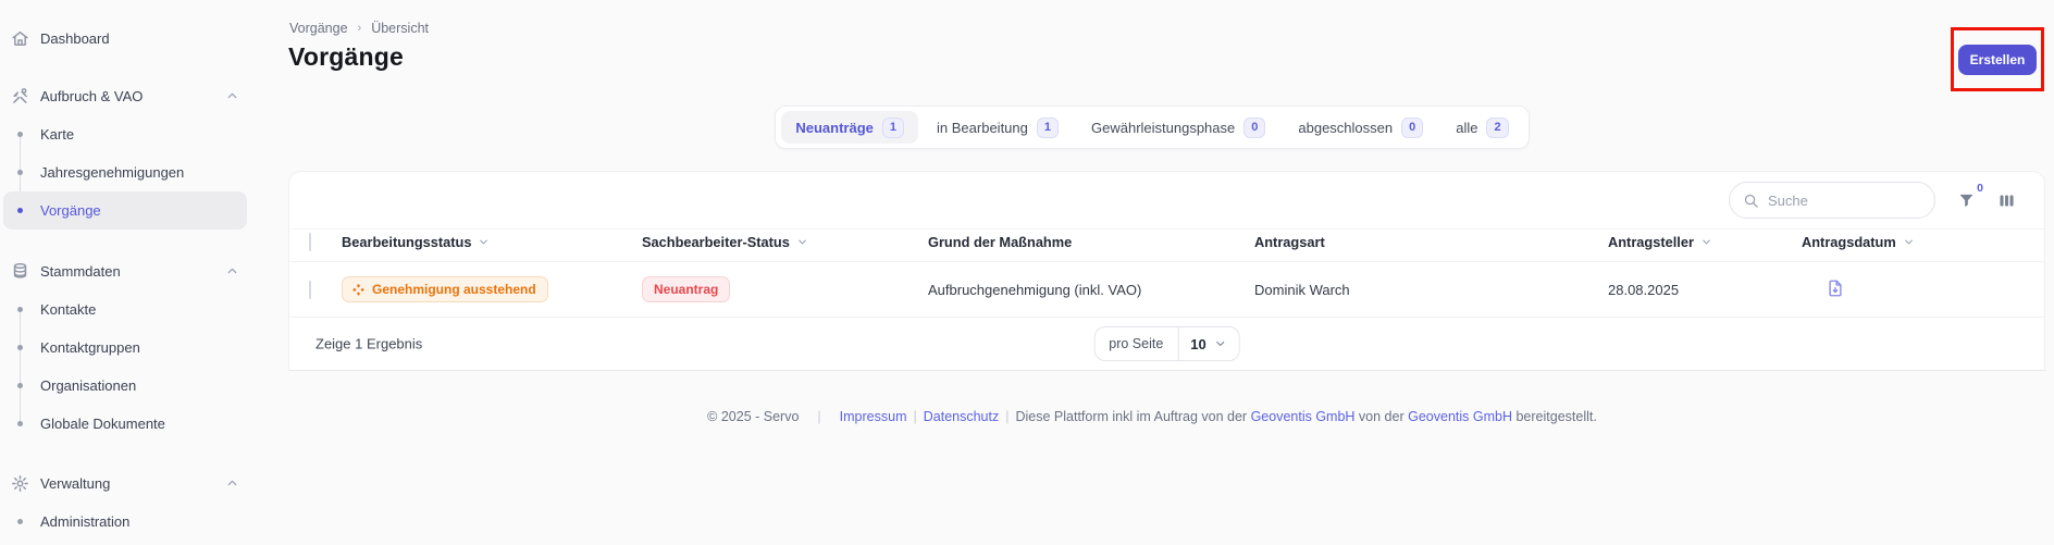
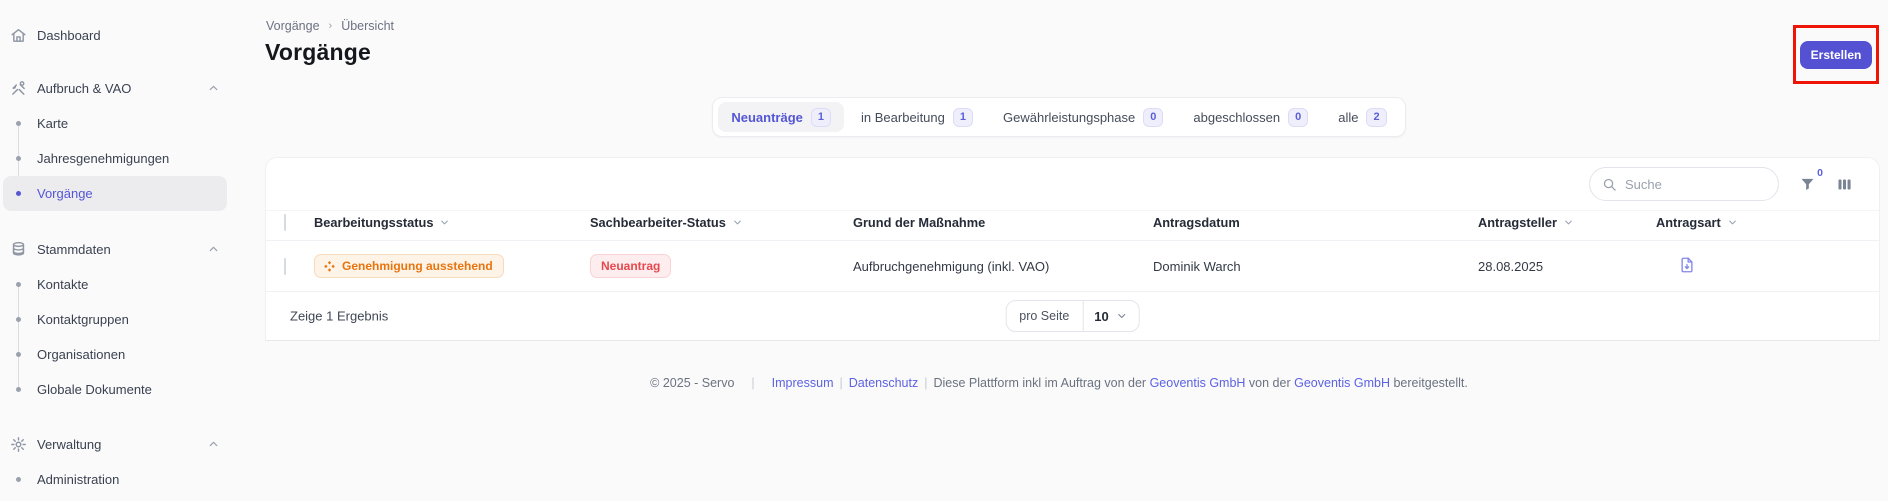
  Dashboard
  Aufbruch & VAO
  Karte
  Jahresgenehmigungen
  Vorgänge
  Stammdaten
  Kontakte
  Kontaktgruppen
  Organisationen
  Globale Dokumente
  Verwaltung
  Administration
  Vorgänge
  ›
  Übersicht
  Vorgänge
  Erstellen
  Neuanträge
  1
  in Bearbeitung
  1
  Gewährleistungsphase
  0
  abgeschlossen
  0
  alle
  2
  Suche
  0
  Bearbeitungsstatus
  Sachbearbeiter-Status
  Grund der Maßnahme
- Antragsart
+ Antragsdatum
  Antragsteller
- Antragsdatum
+ Antragsart
  Genehmigung ausstehend
  Neuantrag
  Aufbruchgenehmigung (inkl. VAO)
  Dominik Warch
  28.08.2025
  Zeige 1 Ergebnis
  pro Seite
  10
  © 2025 - Servo | Impressum | Datenschutz | Diese Plattform inkl im Auftrag von der Geoventis GmbH von der Geoventis GmbH bereitgestellt.
